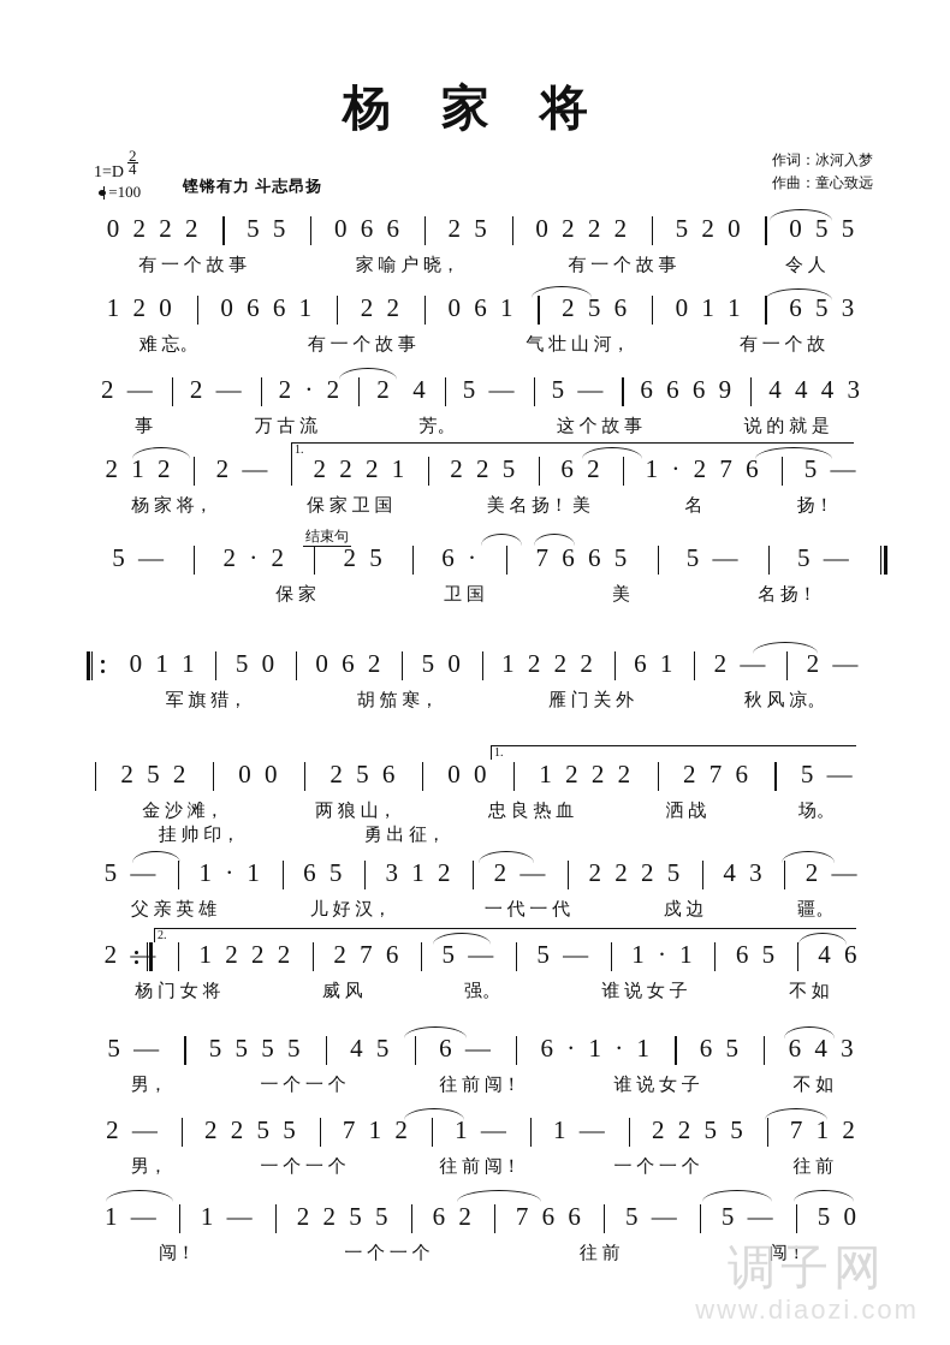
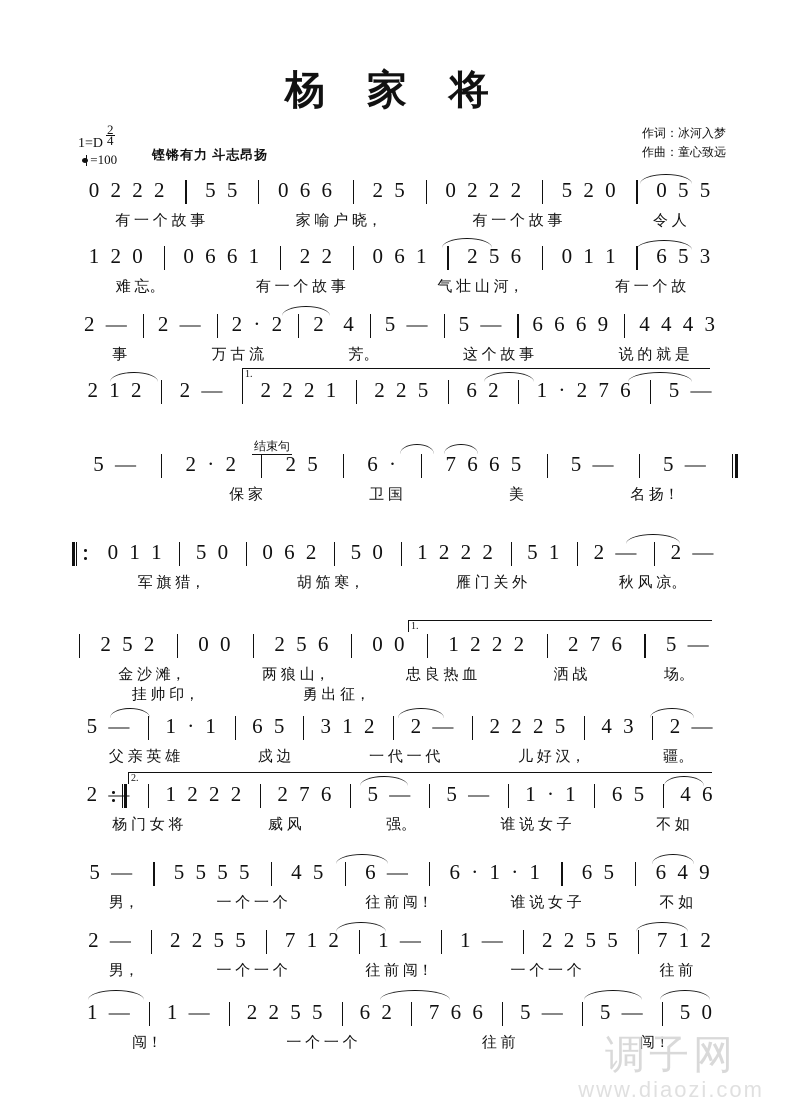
  杨 家 将
  1=D
  2
  4
  =100
  铿锵有力 斗志昂扬
  作词：冰河入梦
  作曲：童心致远
  0 2 2 2
  5 5
  0 6 6
  2 5
  0 2 2 2
  5 2 0
  0 5 5
  有 一 个 故 事
  家 喻 户 晓，
  有 一 个 故 事
  令 人
  1 2 0
  0 6 6 1
  2 2
  0 6 1
  2 5 6
  0 1 1
  6 5 3
  难 忘。
  有 一 个 故 事
  气 壮 山 河，
  有 一 个 故
  2 —
  2 —
  2 · 2
  2 4
  5 —
  5 —
  6 6 6 9
  4 4 4 3
  事
  万 古 流
  芳。
  这 个 故 事
  说 的 就 是
  2 1 2
  2 —
  2 2 2 1
  2 2 5
  6 2
  1 · 2 7 6
  5 —
- 杨 家 将，
- 保 家 卫 国
- 美 名 扬！ 美
- 名
- 扬！
  1.
  结束句
  5 —
  2 · 2
  2 5
  6 ·
  7 6 6 5
  5 —
  5 —
  保 家
  卫 国
  美
  名 扬！
  0 1 1
  5 0
  0 6 2
  5 0
  1 2 2 2
- 6 1
+ 5 1
  2 —
  2 —
  军 旗 猎，
  胡 笳 寒，
  雁 门 关 外
  秋 风 凉。
  2 5 2
  0 0
  2 5 6
  0 0
  1 2 2 2
  2 7 6
  5 —
  金 沙 滩，
  两 狼 山，
  忠 良 热 血
  洒 战
  场。
  挂 帅 印，
  勇 出 征，
  1.
  5 —
  1 · 1
  6 5
  3 1 2
  2 —
  2 2 2 5
  4 3
  2 —
  父 亲 英 雄
- 儿 好 汉，
+ 戍 边
  一 代 一 代
- 戍 边
+ 儿 好 汉，
  疆。
  2.
  1 2 2 2
  2 7 6
  5 —
  5 —
  1 · 1
  6 5
  4 6
  杨 门 女 将
  威 风
  强。
  谁 说 女 子
  不 如
  5 —
  5 5 5 5
  4 5
  6 —
  6 · 1 · 1
  6 5
- 6 4 3
+ 6 4 9
  男，
  一 个 一 个
  往 前 闯！
  谁 说 女 子
  不 如
  2 —
  2 2 5 5
  7 1 2
  1 —
  1 —
  2 2 5 5
  7 1 2
  男，
  一 个 一 个
  往 前 闯！
  一 个 一 个
  往 前
  1 —
  1 —
  2 2 5 5
  6 2
  7 6 6
  5 —
  5 —
  5 0
  闯！
  一 个 一 个
  往 前
  闯！
  调子网
  www.diaozi.com
